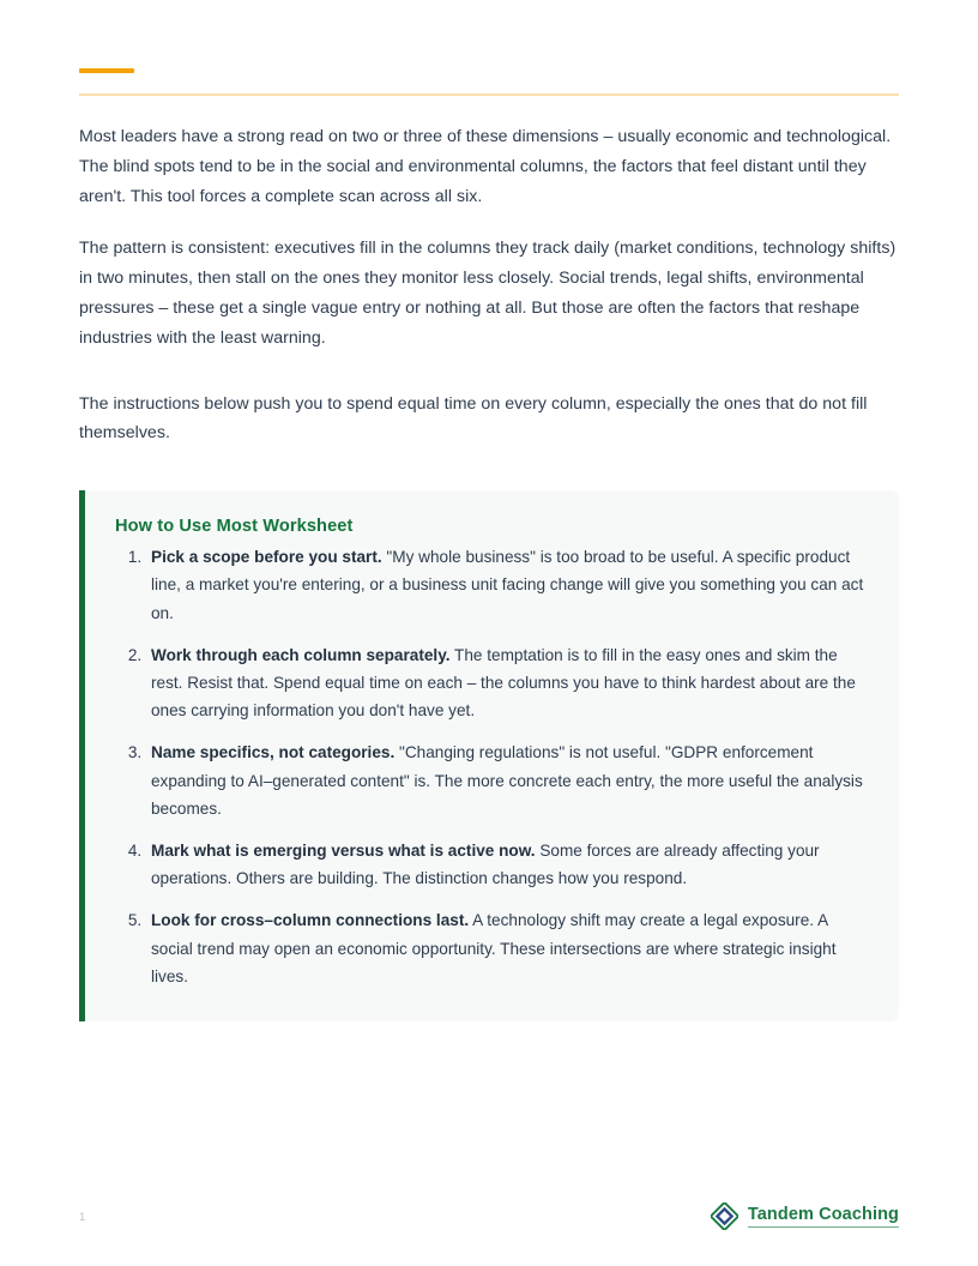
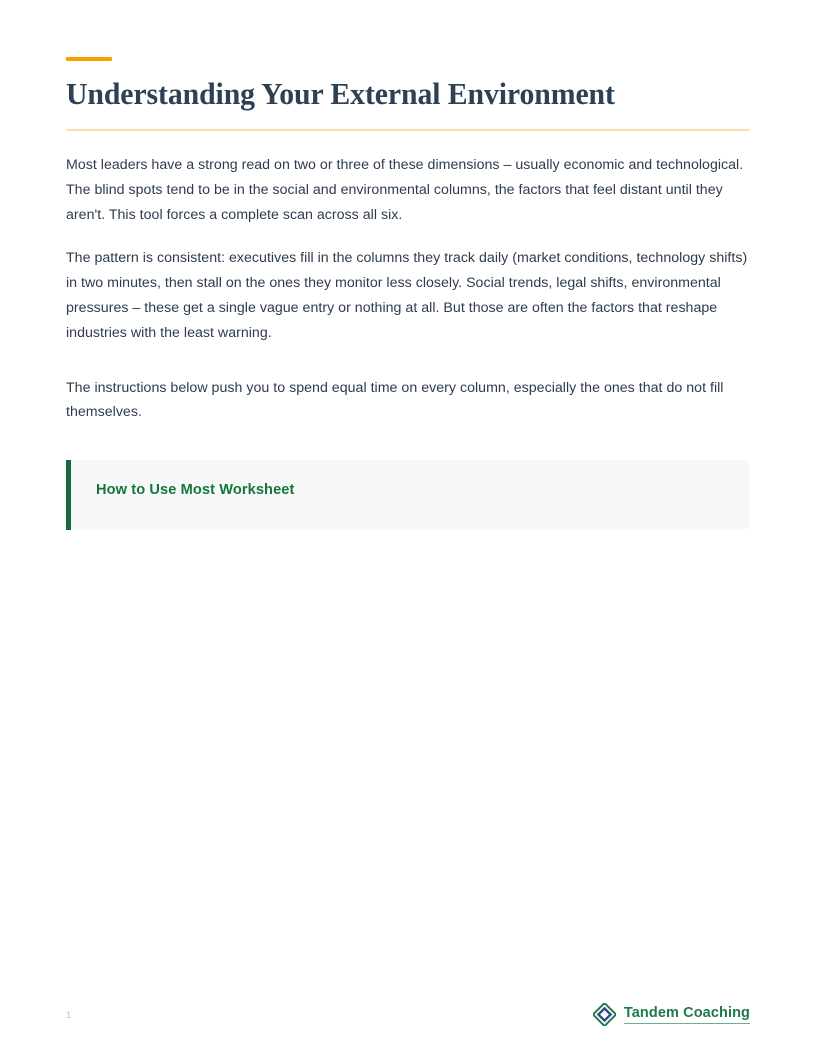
+ Understanding Your External Environment
  Most leaders have a strong read on two or three of these dimensions – usually economic and technological. The blind spots tend to be in the social and environmental columns, the factors that feel distant until they aren't. This tool forces a complete scan across all six.
  The pattern is consistent: executives fill in the columns they track daily (market conditions, technology shifts) in two minutes, then stall on the ones they monitor less closely. Social trends, legal shifts, environmental pressures – these get a single vague entry or nothing at all. But those are often the factors that reshape industries with the least warning.
  The instructions below push you to spend equal time on every column, especially the ones that do not fill themselves.
  How to Use Most Worksheet
- Pick a scope before you start. "My whole business" is too broad to be useful. A specific product line, a market you're entering, or a business unit facing change will give you something you can act on.
- Work through each column separately. The temptation is to fill in the easy ones and skim the rest. Resist that. Spend equal time on each – the columns you have to think hardest about are the ones carrying information you don't have yet.
- Name specifics, not categories. "Changing regulations" is not useful. "GDPR enforcement expanding to AI–generated content" is. The more concrete each entry, the more useful the analysis becomes.
- Mark what is emerging versus what is active now. Some forces are already affecting your operations. Others are building. The distinction changes how you respond.
- Look for cross–column connections last. A technology shift may create a legal exposure. A social trend may open an economic opportunity. These intersections are where strategic insight lives.
  1
  Tandem Coaching
